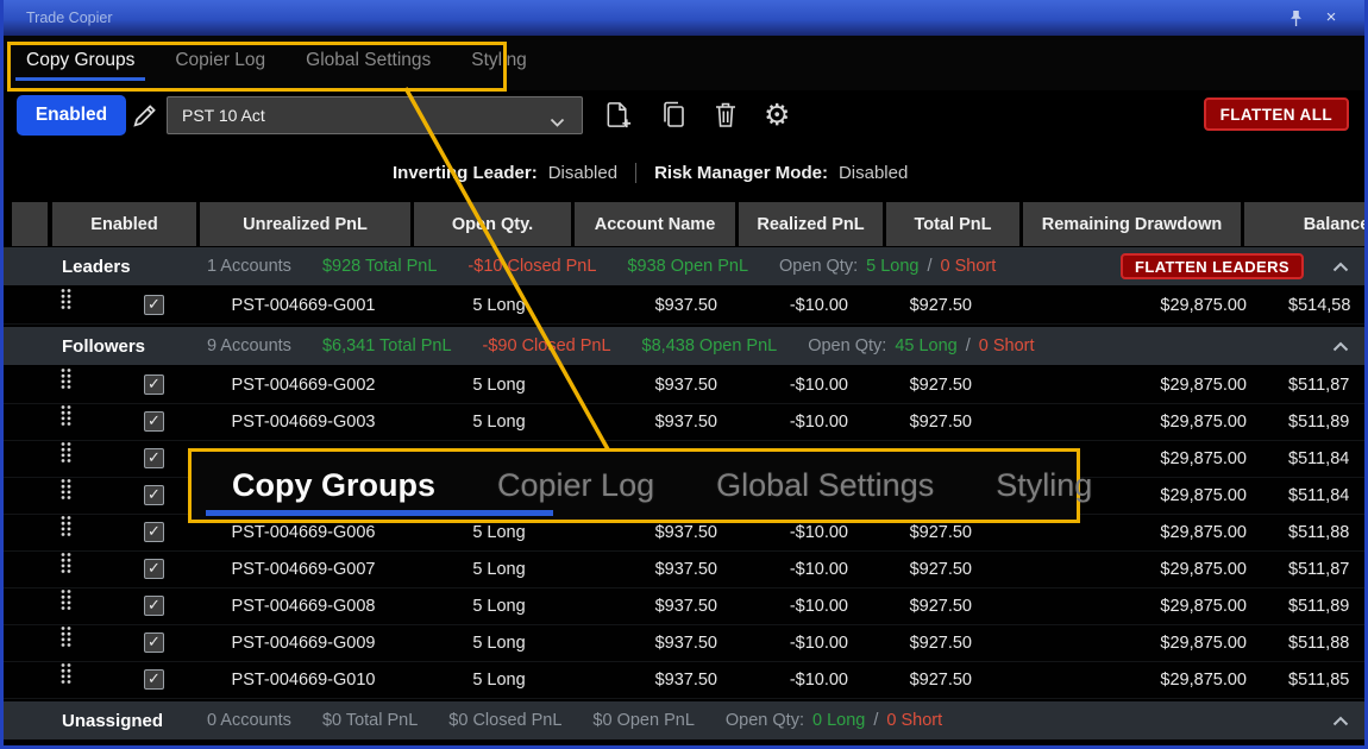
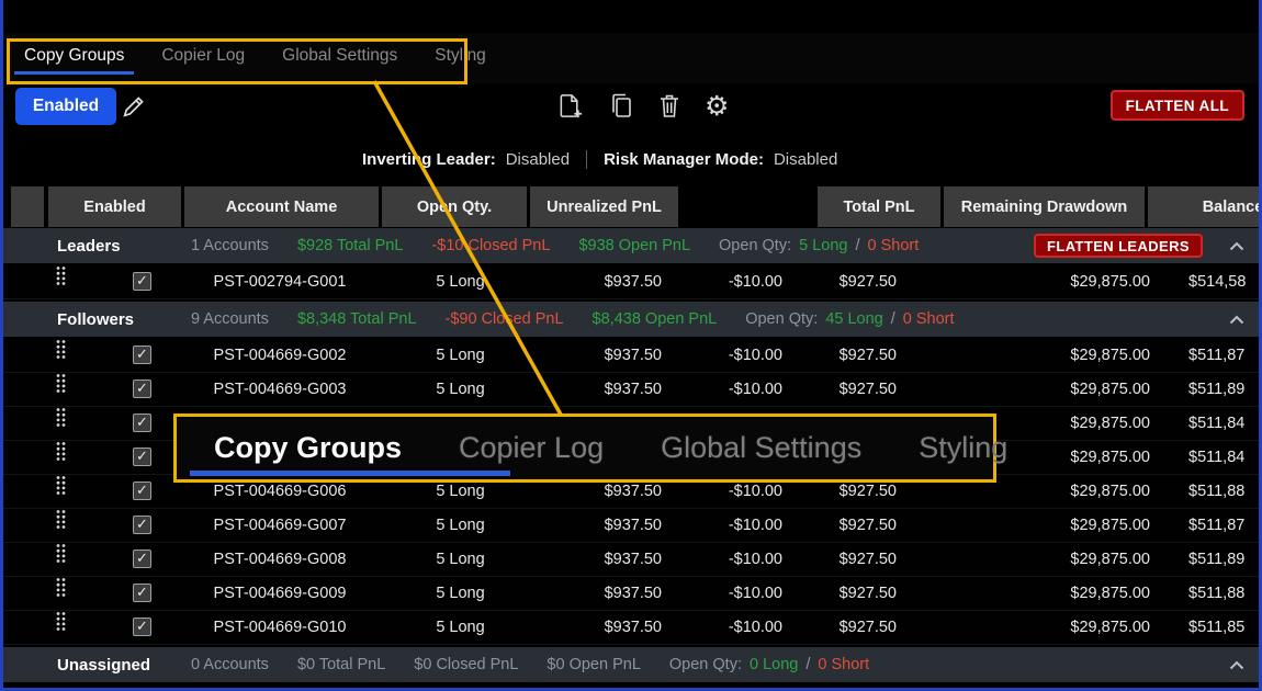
- Trade Copier
- ×
  Copy Groups
  Copier Log
  Global Settings
  Styling
  Enabled
- PST 10 Act
  ⚙
  FLATTEN ALL
  Invertig Leader:
  Disabled
  Risk Manager Mode:
  Disabled
  Enabled
- Unrealized PnL
+ Account Name
  Opn Qty.
- Account Name
+ Unrealized PnL
- Realized PnL
  Total PnL
  Remaining Drawdown
  Balanc
  Leaders
  1 Accounts
  $928 Total PnL
  -$10 Closed PnL
  $938 Open PnL
  Open Qty:
  5 Long
  /
  0 Short
  FLATTEN LEADERS
  ✓
- PST-004669-G001
+ PST-002794-G001
  5 Long
  $937.50
  -$10.00
  $927.50
  $29,875.00
  $514,58
  Followers
  9 Accounts
- $6,341 Total PnL
+ $8,348 Total PnL
  -$90 Cloed PnL
  $8,438 Open PnL
  Open Qty:
  45 Long
  /
  0 Short
  ✓
  PST-004669-G002
  5 Long
  $937.50
  -$10.00
  $927.50
  $29,875.00
  $511,87
  ✓
  PST-004669-G003
  5 Long
  $937.50
  -$10.00
  $927.50
  $29,875.00
  $511,89
  ✓
  $29,875.00
  $511,84
  ✓
  $29,875.00
  $511,84
  ✓
  PST-004669-G006
  5 Long
  $937.50
  -$10.00
  $927.50
  $29,875.00
  $511,88
  ✓
  PST-004669-G007
  5 Long
  $937.50
  -$10.00
  $927.50
  $29,875.00
  $511,87
  ✓
  PST-004669-G008
  5 Long
  $937.50
  -$10.00
  $927.50
  $29,875.00
  $511,89
  ✓
  PST-004669-G009
  5 Long
  $937.50
  -$10.00
  $927.50
  $29,875.00
  $511,88
  ✓
  PST-004669-G010
  5 Long
  $937.50
  -$10.00
  $927.50
  $29,875.00
  $511,85
  Unassigned
  0 Accounts
  $0 Total PnL
  $0 Closed PnL
  $0 Open PnL
  Open Qty:
  0 Long
  /
  0 Short
  Copy Groups
  Copier Log
  Global Settings
  Styling
